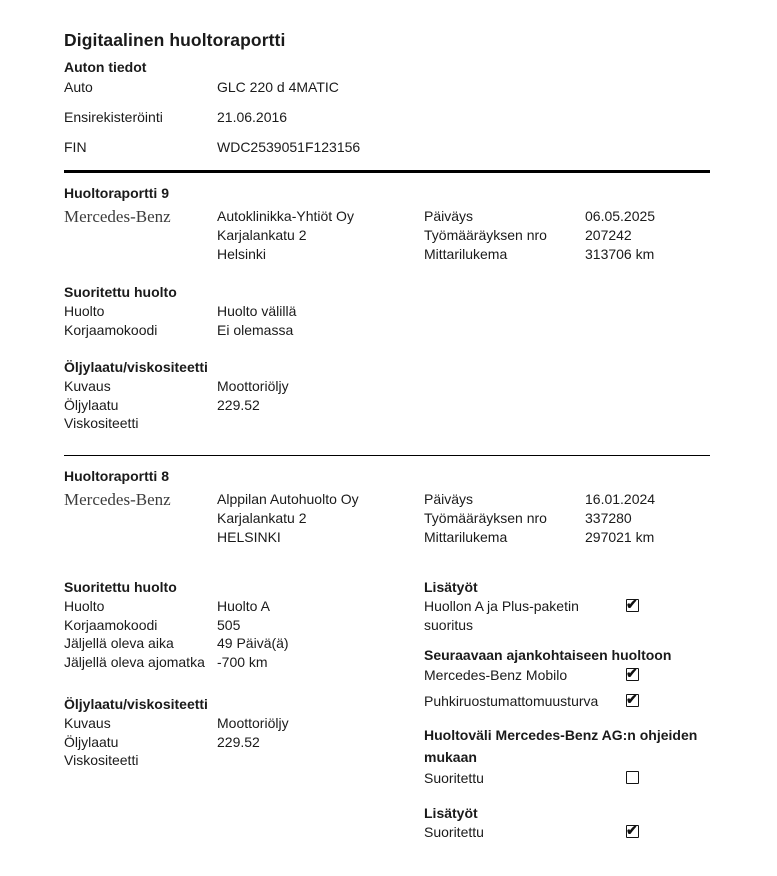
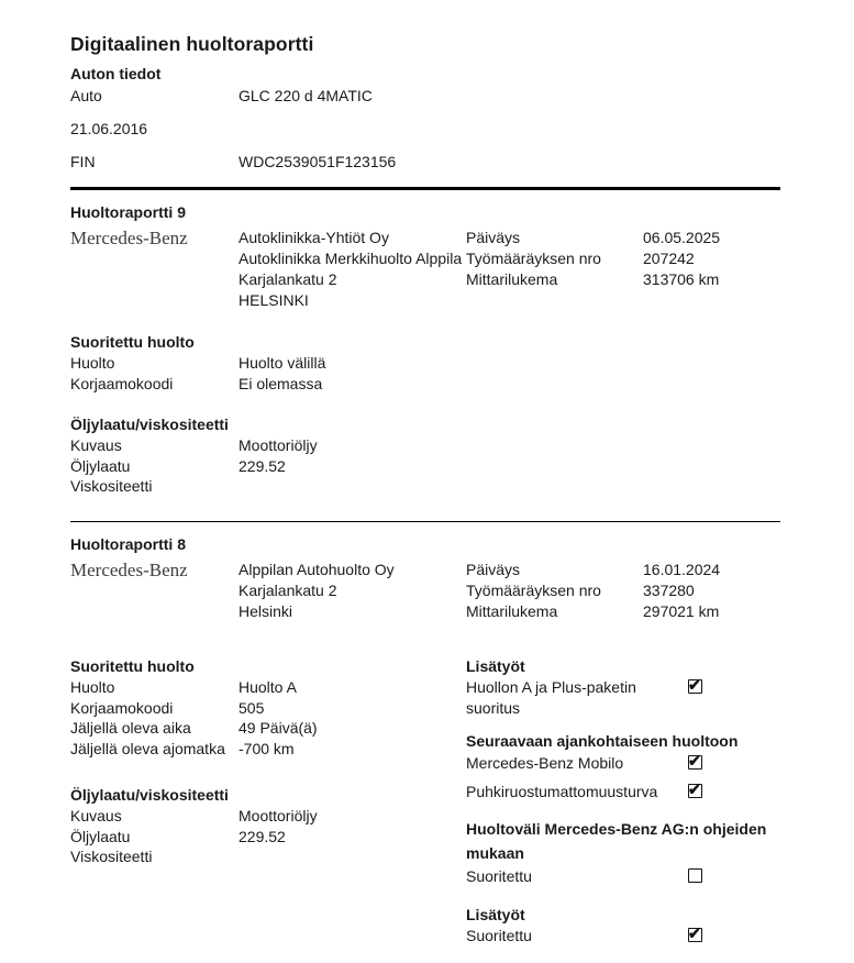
  Digitaalinen huoltoraportti
  Auton tiedot
  Auto
  GLC 220 d 4MATIC
- Ensirekisteröinti
  21.06.2016
  FIN
  WDC2539051F123156
  Huoltoraportti 9
  Mercedes-Benz
  Autoklinikka-Yhtiöt Oy
+ Autoklinikka Merkkihuolto Alppila
  Karjalankatu 2
- Helsinki
+ HELSINKI
  Päiväys
  06.05.2025
  Työmääräyksen nro
  207242
  Mittarilukema
  313706 km
  Suoritettu huolto
  Huolto
  Huolto välillä
  Korjaamokoodi
  Ei olemassa
  Öljylaatu/viskositeetti
  Kuvaus
  Moottoriöljy
  Öljylaatu
  229.52
  Viskositeetti
  Huoltoraportti 8
  Mercedes-Benz
  Alppilan Autohuolto Oy
  Karjalankatu 2
- HELSINKI
+ Helsinki
  Päiväys
  16.01.2024
  Työmääräyksen nro
  337280
  Mittarilukema
  297021 km
  Suoritettu huolto
  Huolto
  Huolto A
  Korjaamokoodi
  505
  Jäljellä oleva aika
  49 Päivä(ä)
  Jäljellä oleva ajomatka
  -700 km
  Öljylaatu/viskositeetti
  Kuvaus
  Moottoriöljy
  Öljylaatu
  229.52
  Viskositeetti
  Lisätyöt
  Huollon A ja Plus-paketin suoritus
  Seuraavaan ajankohtaiseen huoltoon
  Mercedes-Benz Mobilo
  Puhkiruostumattomuusturva
  Huoltoväli Mercedes-Benz AG:n ohjeiden mukaan
  Suoritettu
  Lisätyöt
  Suoritettu
